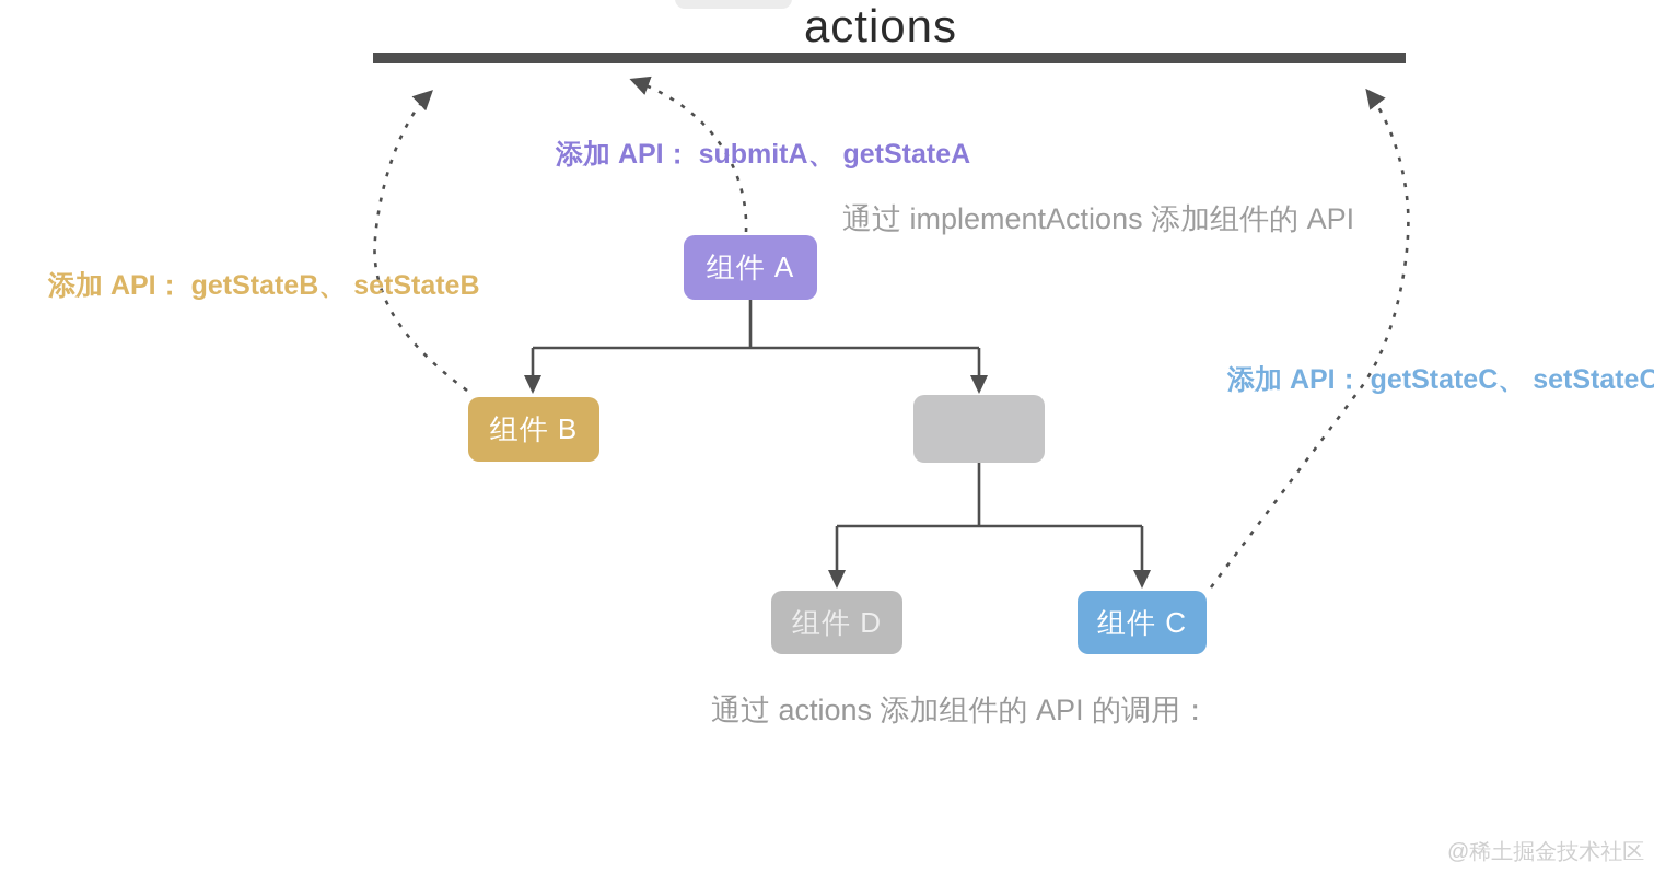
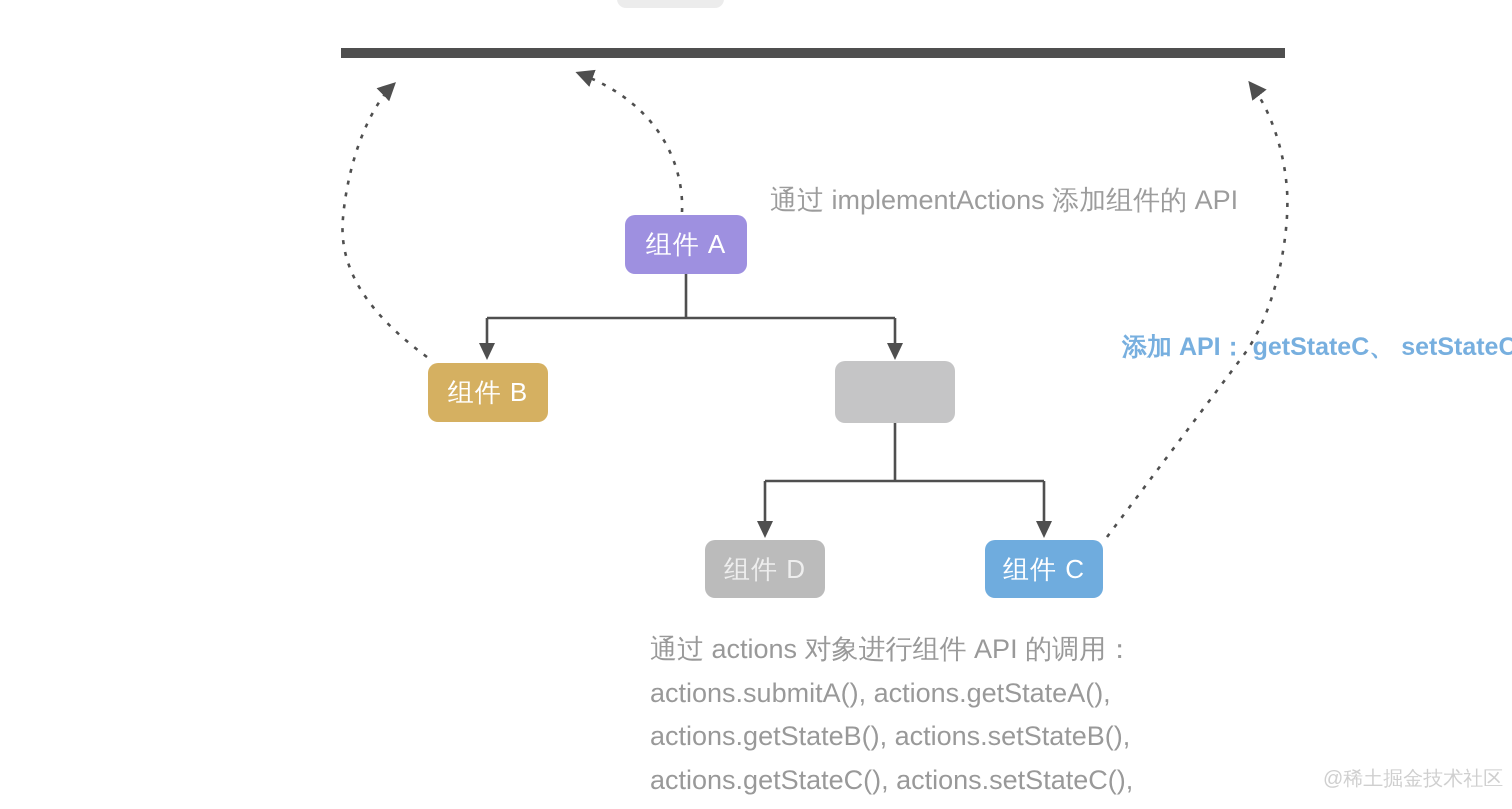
- actions
- 添加 API： submitA、 getStateA
  通过 implementActions 添加组件的 API
- 添加 API： getStateB、 setStateB
  添加 API： getStateC、 setStateC
  组件 A
  组件 B
  组件 D
  组件 C
- 通过 actions 添加组件的 API 的调用：
+ 通过 actions 对象进行组件 API 的调用：
+ actions.submitA(), actions.getStateA(),
+ actions.getStateB(), actions.setStateB(),
+ actions.getStateC(), actions.setStateC(),
  @稀土掘金技术社区
